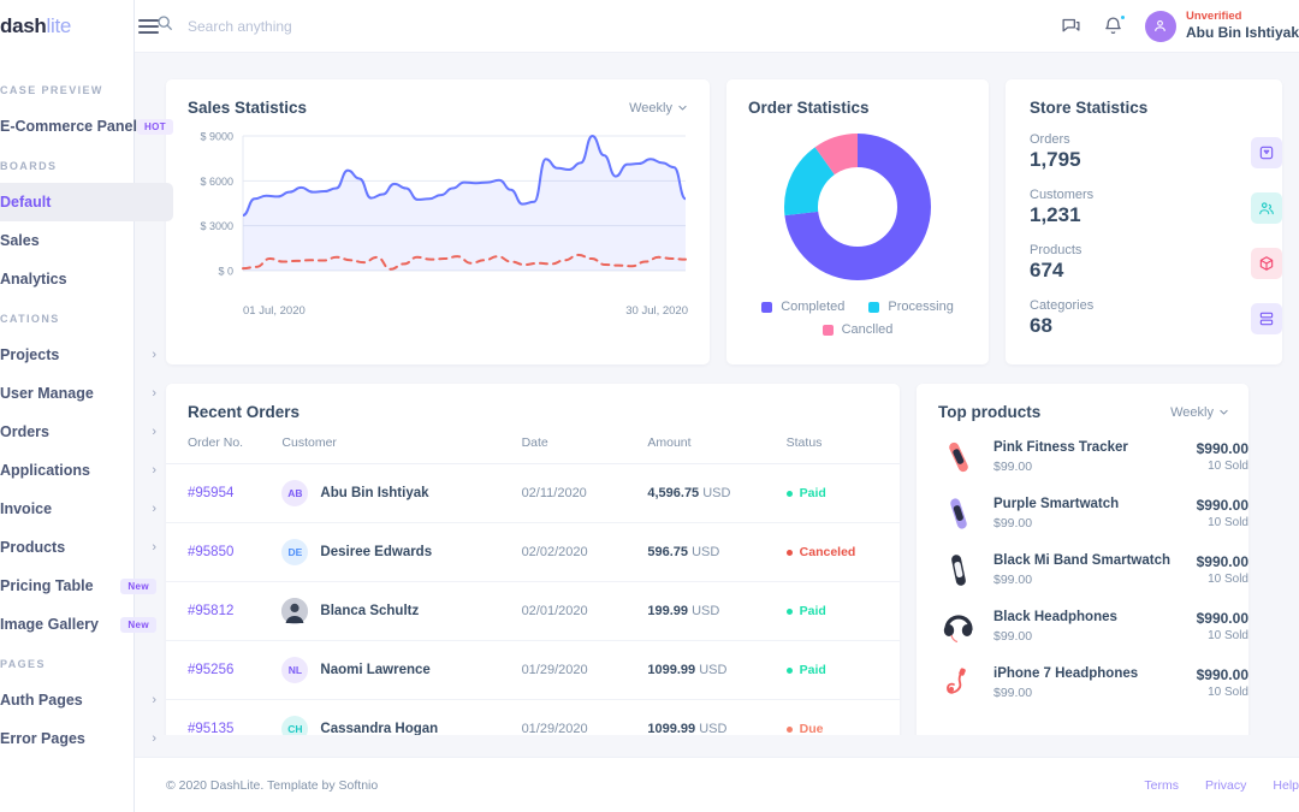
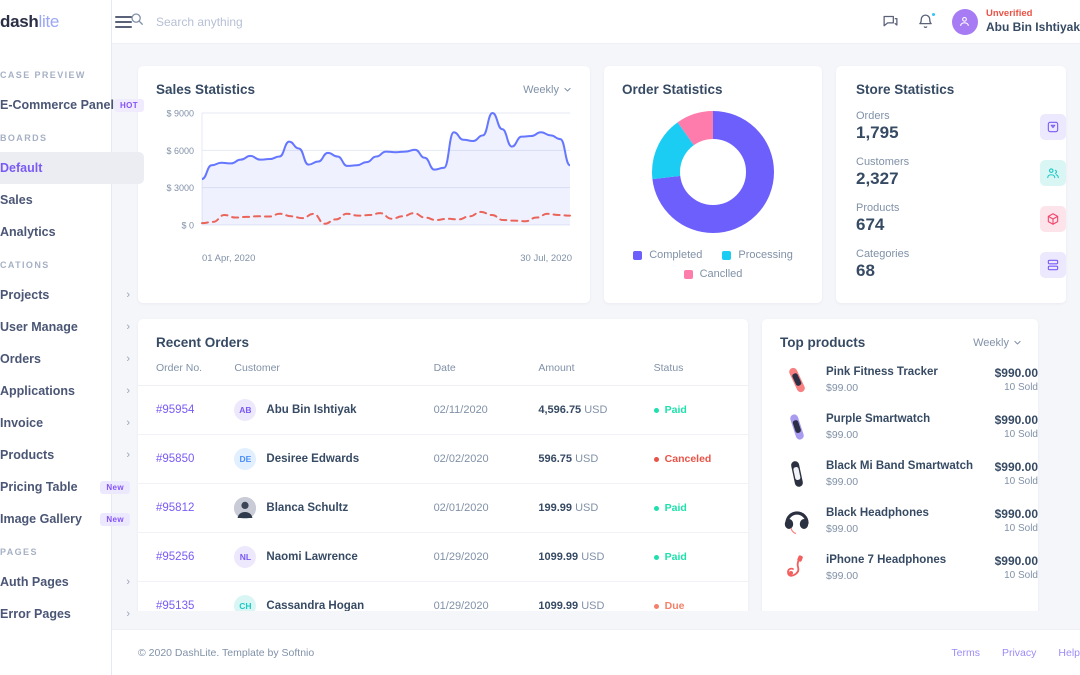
  dashlite
  CASE PREVIEW
  E-Commerce Panel
  HOT
  BOARDS
  Default
  Sales
  Analytics
  CATIONS
  Projects
  ›
  User Manage
  ›
  Orders
  ›
  Applications
  ›
  Invoice
  ›
  Products
  ›
  Pricing Table
  New
  Image Gallery
  New
  PAGES
  Auth Pages
  ›
  Error Pages
  ›
  Search anything
  Unverified
  Abu Bin Ishtiyak
  Sales Statistics
  Weekly
  $ 0
  $ 3000
  $ 6000
  $ 9000
- 01 Jul, 2020
+ 01 Apr, 2020
  30 Jul, 2020
  Order Statistics
  Completed
  Processing
  Canclled
  Store Statistics
  Orders
  1,795
  Customers
- 1,231
+ 2,327
  Products
  674
  Categories
  68
  Recent Orders
  Order No.	Customer	Date	Amount	Status
  #95954	AB Abu Bin Ishtiyak	02/11/2020	4,596.75 USD	Paid
  #95850	DE Desiree Edwards	02/02/2020	596.75 USD	Canceled
  #95812	Blanca Schultz	02/01/2020	199.99 USD	Paid
  #95256	NL Naomi Lawrence	01/29/2020	1099.99 USD	Paid
  #95135	CH Cassandra Hogan	01/29/2020	1099.99 USD	Due
  Top products
  Weekly
  Pink Fitness Tracker
  $99.00
  $990.00
  10 Sold
  Purple Smartwatch
  $99.00
  $990.00
  10 Sold
  Black Mi Band Smartwatch
  $99.00
  $990.00
  10 Sold
  Black Headphones
  $99.00
  $990.00
  10 Sold
  iPhone 7 Headphones
  $99.00
  $990.00
  10 Sold
  © 2020 DashLite. Template by Softnio
  Terms
  Privacy
  Help
